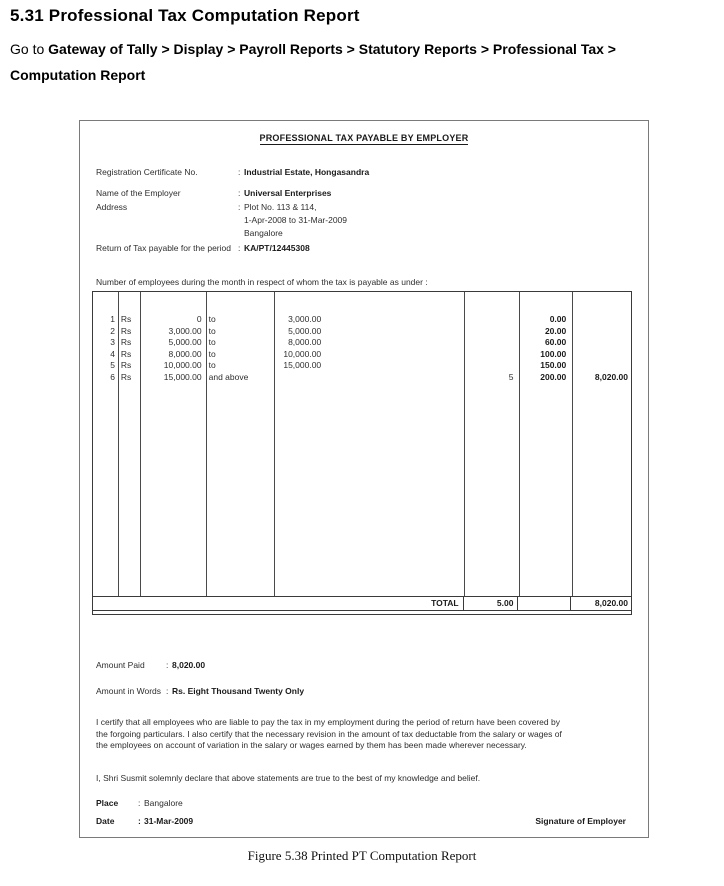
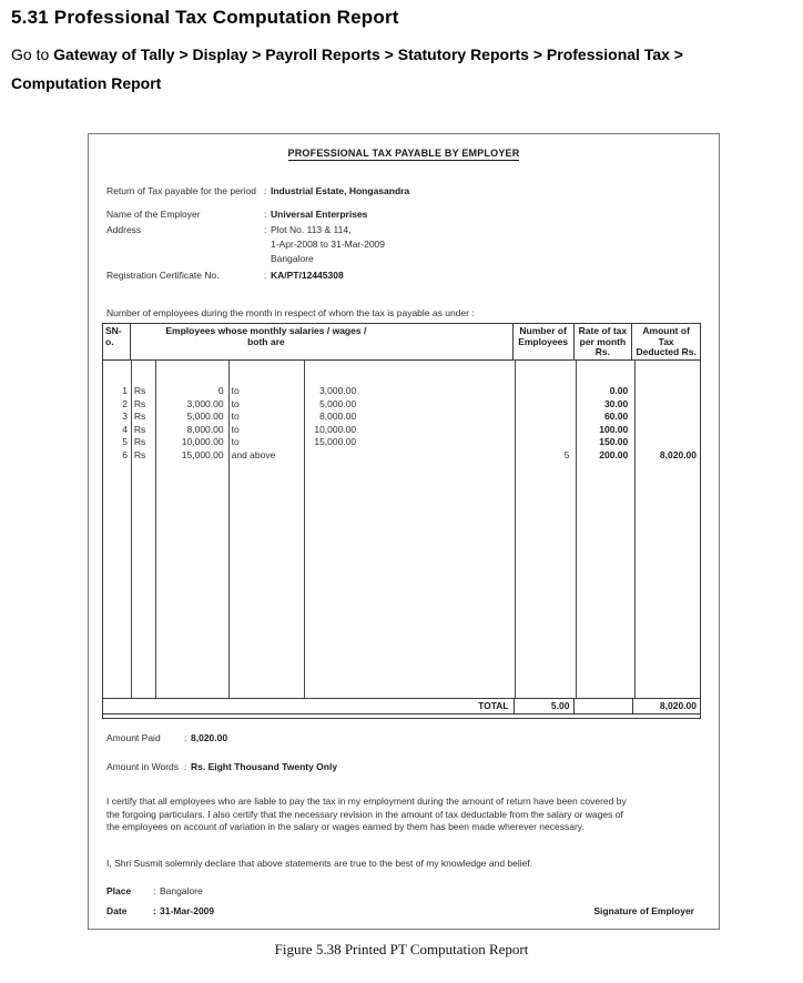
  5.31 Professional Tax Computation Report
  Go to Gateway of Tally > Display > Payroll Reports > Statutory Reports > Professional Tax >
  Computation Report
  PROFESSIONAL TAX PAYABLE BY EMPLOYER
- Registration Certificate No.
+ Return of Tax payable for the period
  :
  Industrial Estate, Hongasandra
  Name of the Employer
  :
  Universal Enterprises
  Address
  :
  Plot No. 113 & 114,
  1-Apr-2008 to 31-Mar-2009
  Bangalore
- Return of Tax payable for the period
+ Registration Certificate No.
  :
  KA/PT/12445308
  Number of employees during the month in respect of whom the tax is payable as under :
+ SN-
+ o.
+ Employees whose monthly salaries / wages /
+ both are
+ Number of
+ Employees
+ Rate of tax
+ per month
+ Rs.
+ Amount of
+ Tax
+ Deducted Rs.
  1
  Rs
  0
  to
  3,000.00
  0.00
  2
  Rs
  3,000.00
  to
  5,000.00
- 20.00
+ 30.00
  3
  Rs
  5,000.00
  to
  8,000.00
  60.00
  4
  Rs
  8,000.00
  to
  10,000.00
  100.00
  5
  Rs
  10,000.00
  to
  15,000.00
  150.00
  6
  Rs
  15,000.00
  and above
  5
  200.00
  8,020.00
  TOTAL
  5.00
  8,020.00
  Amount Paid
  :
  8,020.00
  Amount in Words
  :
  Rs. Eight Thousand Twenty Only
- I certify that all employees who are liable to pay the tax in my employment during the period of return have been covered by the forgoing particulars. I also certify that the necessary revision in the amount of tax deductable from the salary or wages of the employees on account of variation in the salary or wages earned by them has been made wherever necessary.
+ I certify that all employees who are liable to pay the tax in my employment during the amount of return have been covered by the forgoing particulars. I also certify that the necessary revision in the amount of tax deductable from the salary or wages of the employees on account of variation in the salary or wages earned by them has been made wherever necessary.
  I, Shri Susmit solemnly declare that above statements are true to the best of my knowledge and belief.
  Place
  :
  Bangalore
  Date
  :
  31-Mar-2009
  Signature of Employer
  Figure 5.38 Printed PT Computation Report
